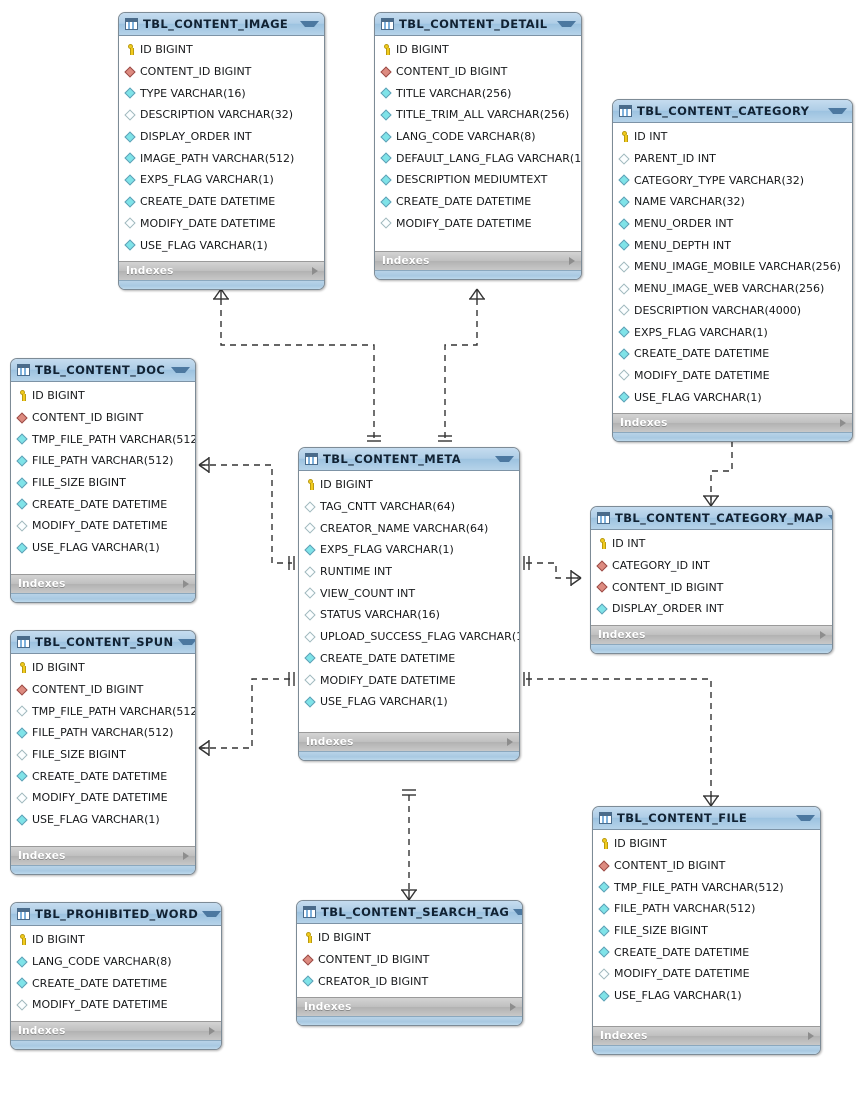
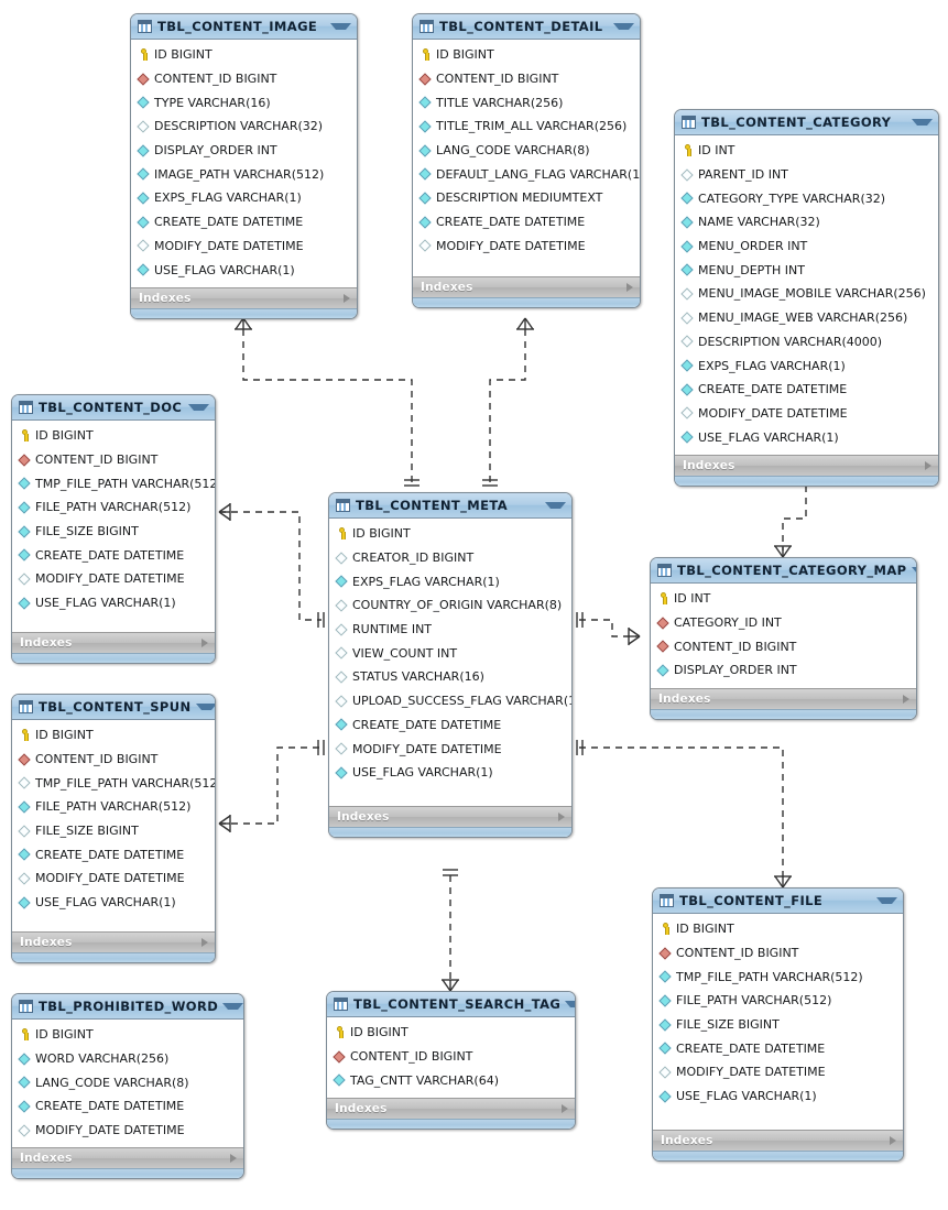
  TBL_CONTENT_IMAGE
  ID BIGINT
  CONTENT_ID BIGINT
  TYPE VARCHAR(16)
  DESCRIPTION VARCHAR(32)
  DISPLAY_ORDER INT
  IMAGE_PATH VARCHAR(512)
  EXPS_FLAG VARCHAR(1)
  CREATE_DATE DATETIME
  MODIFY_DATE DATETIME
  USE_FLAG VARCHAR(1)
  Indexes
  TBL_CONTENT_DETAIL
  ID BIGINT
  CONTENT_ID BIGINT
  TITLE VARCHAR(256)
  TITLE_TRIM_ALL VARCHAR(256)
  LANG_CODE VARCHAR(8)
  DEFAULT_LANG_FLAG VARCHAR(1
  DESCRIPTION MEDIUMTEXT
  CREATE_DATE DATETIME
  MODIFY_DATE DATETIME
  Indexes
  TBL_CONTENT_CATEGORY
  ID INT
  PARENT_ID INT
  CATEGORY_TYPE VARCHAR(32)
  NAME VARCHAR(32)
  MENU_ORDER INT
  MENU_DEPTH INT
  MENU_IMAGE_MOBILE VARCHAR(256)
  MENU_IMAGE_WEB VARCHAR(256)
  DESCRIPTION VARCHAR(4000)
  EXPS_FLAG VARCHAR(1)
  CREATE_DATE DATETIME
  MODIFY_DATE DATETIME
  USE_FLAG VARCHAR(1)
  Indexes
  TBL_CONTENT_DOC
  ID BIGINT
  CONTENT_ID BIGINT
  TMP_FILE_PATH VARCHAR(512
  FILE_PATH VARCHAR(512)
  FILE_SIZE BIGINT
  CREATE_DATE DATETIME
  MODIFY_DATE DATETIME
  USE_FLAG VARCHAR(1)
  Indexes
  TBL_CONTENT_META
  ID BIGINT
- TAG_CNTT VARCHAR(64)
+ CREATOR_ID BIGINT
- CREATOR_NAME VARCHAR(64)
  EXPS_FLAG VARCHAR(1)
+ COUNTRY_OF_ORIGIN VARCHAR(8)
  RUNTIME INT
  VIEW_COUNT INT
  STATUS VARCHAR(16)
  UPLOAD_SUCCESS_FLAG VARCHAR(
  CREATE_DATE DATETIME
  MODIFY_DATE DATETIME
  USE_FLAG VARCHAR(1)
  Indexes
  TBL_CONTENT_CATEGORY_MAP
  ID INT
  CATEGORY_ID INT
  CONTENT_ID BIGINT
  DISPLAY_ORDER INT
  Indexes
  TBL_CONTENT_SPUN
  ID BIGINT
  CONTENT_ID BIGINT
  TMP_FILE_PATH VARCHAR(512
  FILE_PATH VARCHAR(512)
  FILE_SIZE BIGINT
  CREATE_DATE DATETIME
  MODIFY_DATE DATETIME
  USE_FLAG VARCHAR(1)
  Indexes
  TBL_CONTENT_FILE
  ID BIGINT
  CONTENT_ID BIGINT
  TMP_FILE_PATH VARCHAR(512)
  FILE_PATH VARCHAR(512)
  FILE_SIZE BIGINT
  CREATE_DATE DATETIME
  MODIFY_DATE DATETIME
  USE_FLAG VARCHAR(1)
  Indexes
  TBL_PROHIBITED_WORD
  ID BIGINT
+ WORD VARCHAR(256)
  LANG_CODE VARCHAR(8)
  CREATE_DATE DATETIME
  MODIFY_DATE DATETIME
  Indexes
  TBL_CONTENT_SEARCH_TAG
  ID BIGINT
  CONTENT_ID BIGINT
- CREATOR_ID BIGINT
+ TAG_CNTT VARCHAR(64)
  Indexes
